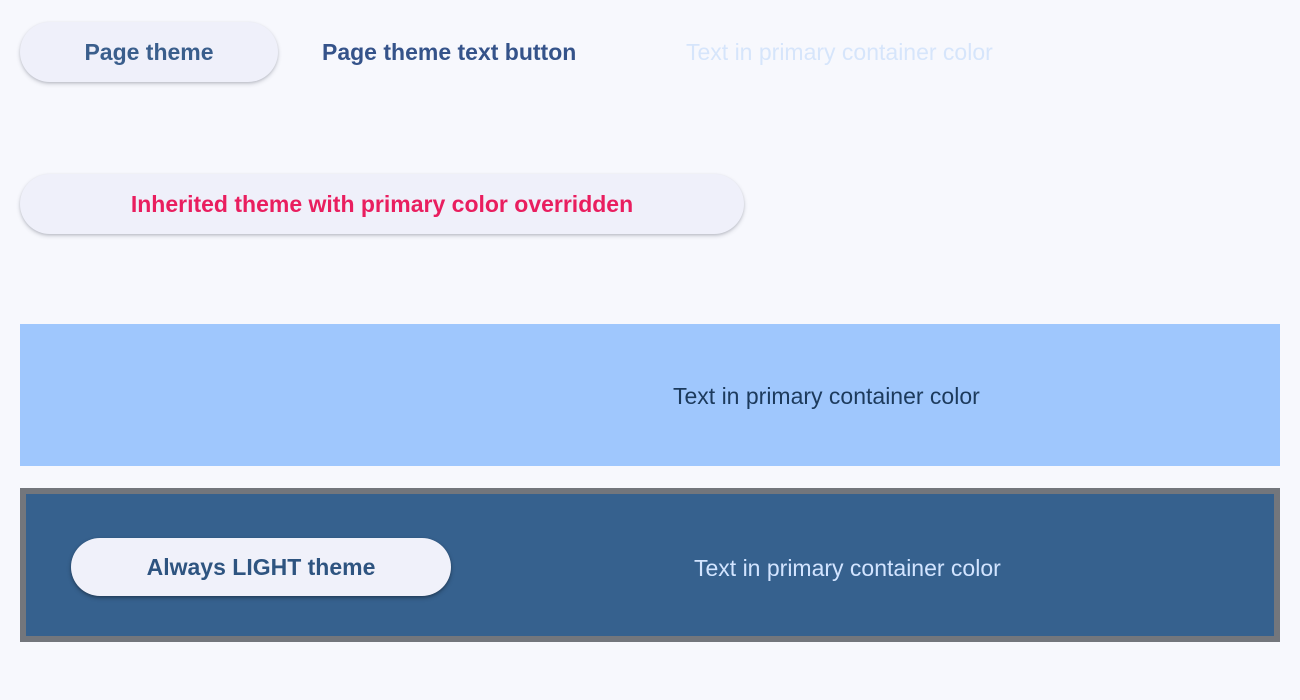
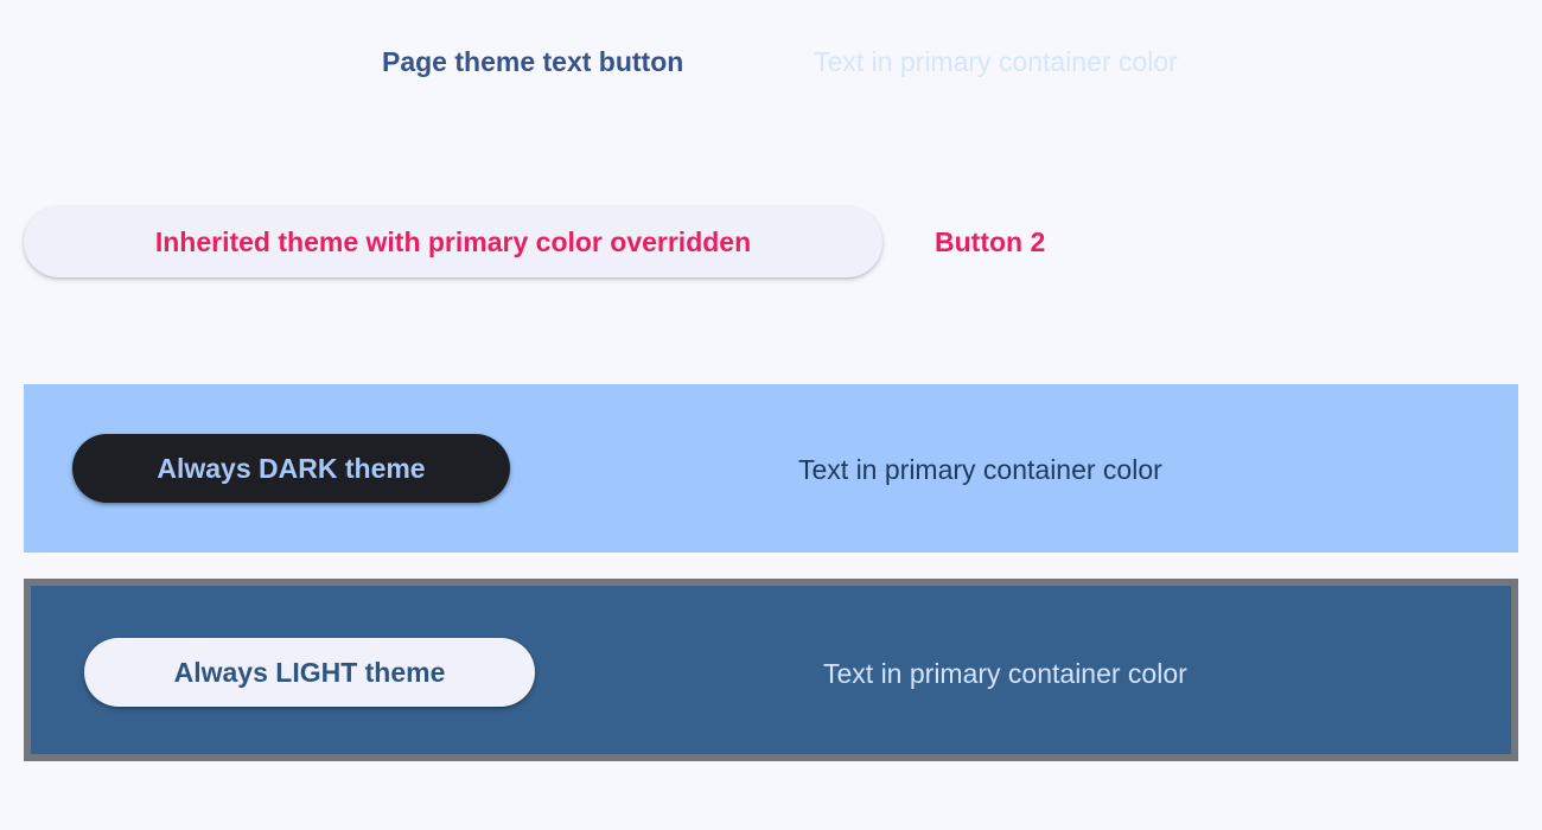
- Page theme
  Page theme text button
  Text in primary container color
  Inherited theme with primary color overridden
+ Button 2
+ Always DARK theme
  Text in primary container color
  Always LIGHT theme
  Text in primary container color
